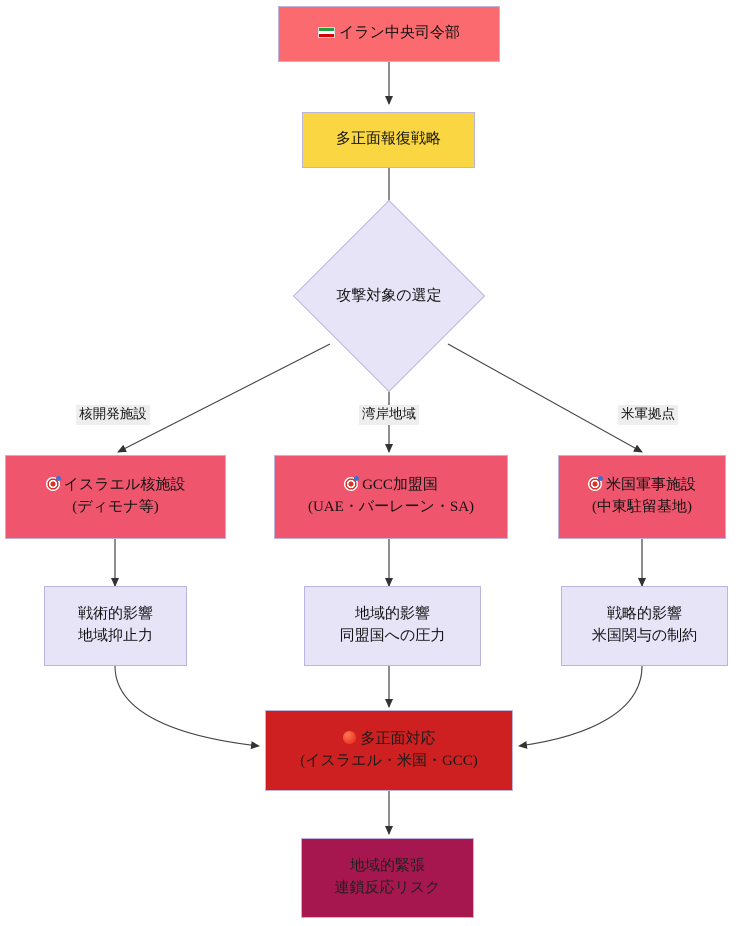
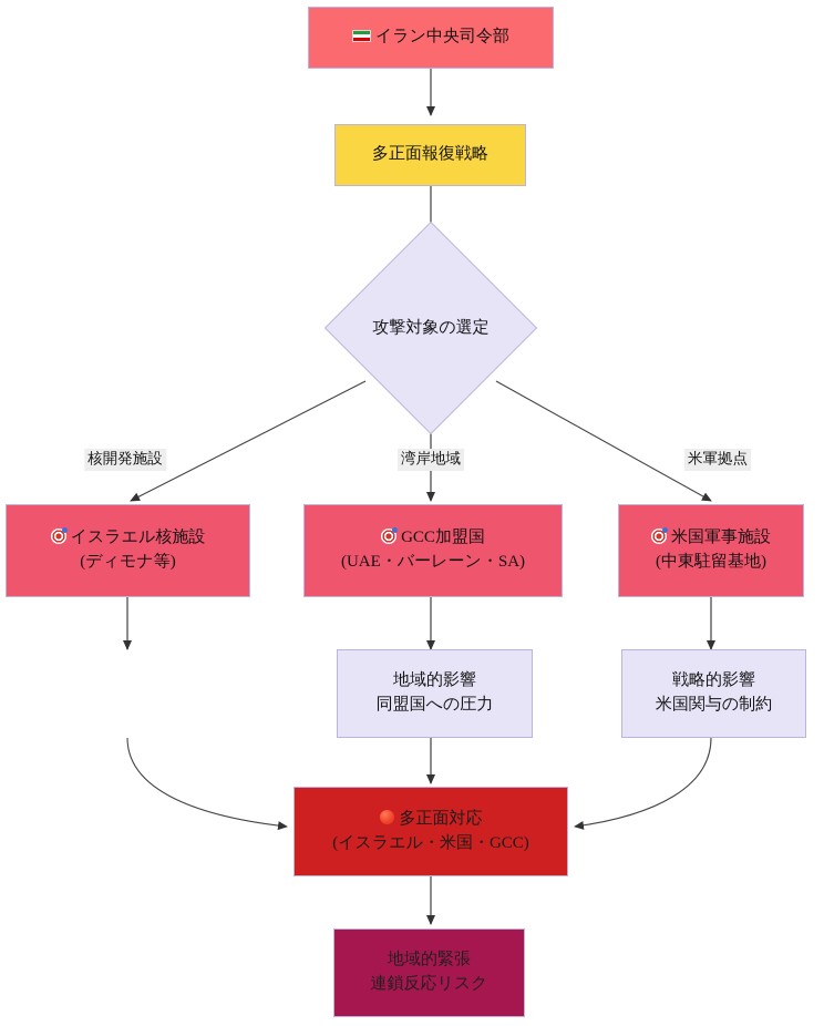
  イラン中央司令部
  多正面報復戦略
  攻撃対象の選定
  核開発施設
  湾岸地域
  米軍拠点
  イスラエル核施設
  (ディモナ等)
  GCC加盟国
  (UAE・バーレーン・SA)
  米国軍事施設
  (中東駐留基地)
- 戦術的影響
- 地域抑止力
  地域的影響
  同盟国への圧力
  戦略的影響
  米国関与の制約
  多正面対応
  (イスラエル・米国・GCC)
  地域的緊張
  連鎖反応リスク
